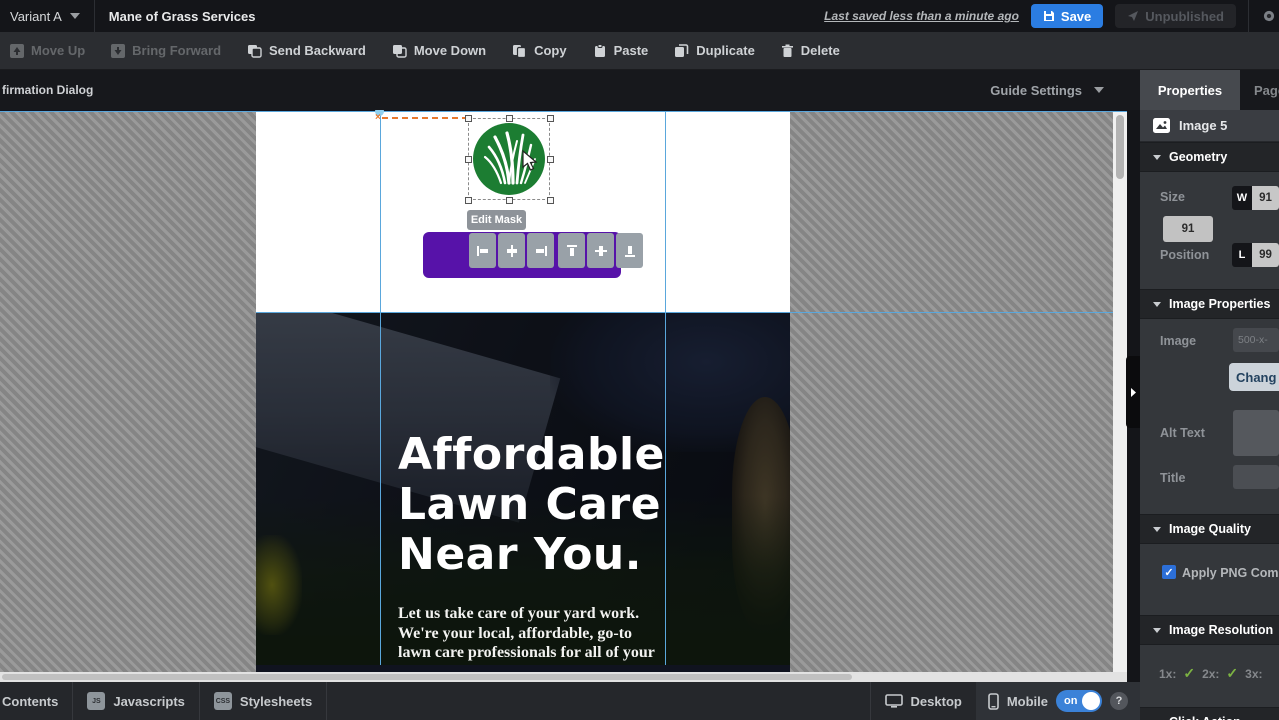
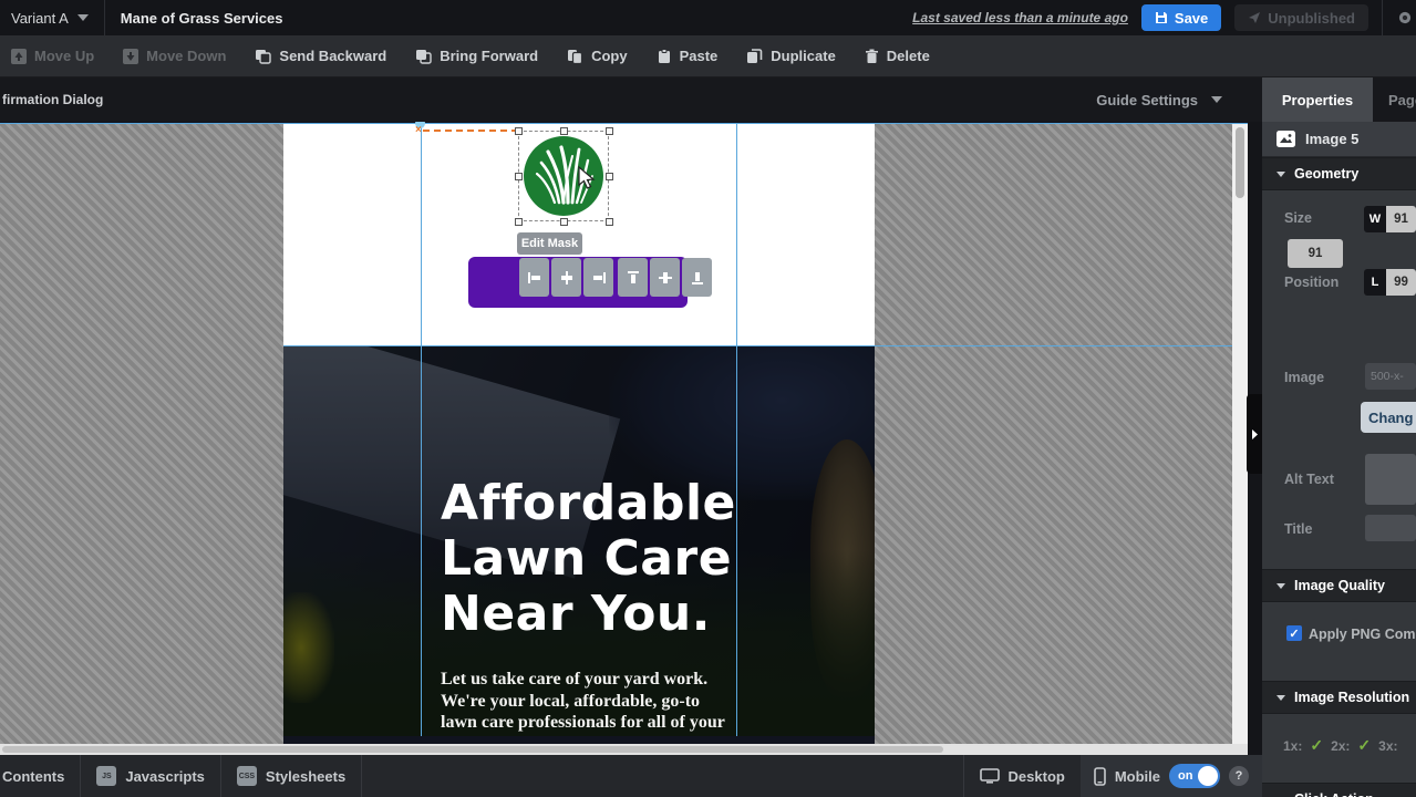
  Variant A
  Mane of Grass Services
  Last saved less than a minute ago
  Save
  Unpublished
  Move Up
- Bring Forward
+ Move Down
  Send Backward
- Move Down
+ Bring Forward
  Copy
  Paste
  Duplicate
  Delete
  firmation Dialog
  Guide Settings
  Affordable
  Lawn Care
  Near You.
  Let us take care of your yard work.
  We're your local, affordable, go-to
  lawn care professionals for all of your
  ×
  Edit Mask
  Contents
  Javascripts
  Stylesheets
  Desktop
  Mobile
  on
  ?
  Properties
  Pag
  Image 5
  Geometry
  Size
  W
  91
  91
  Position
  L
  99
- Image Properties
  Image
  500-x-
  Chang
  Alt Text
  Title
  Image Quality
  ✓
  Apply PNG Com
  Image Resolution
  1x:
  ✓
  2x:
  ✓
  3x:
